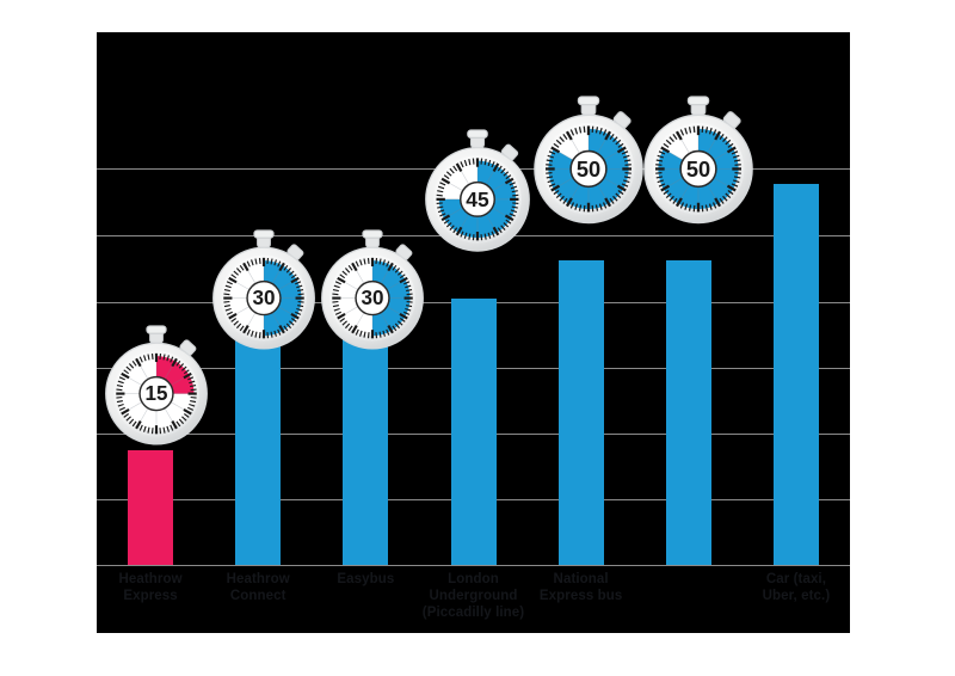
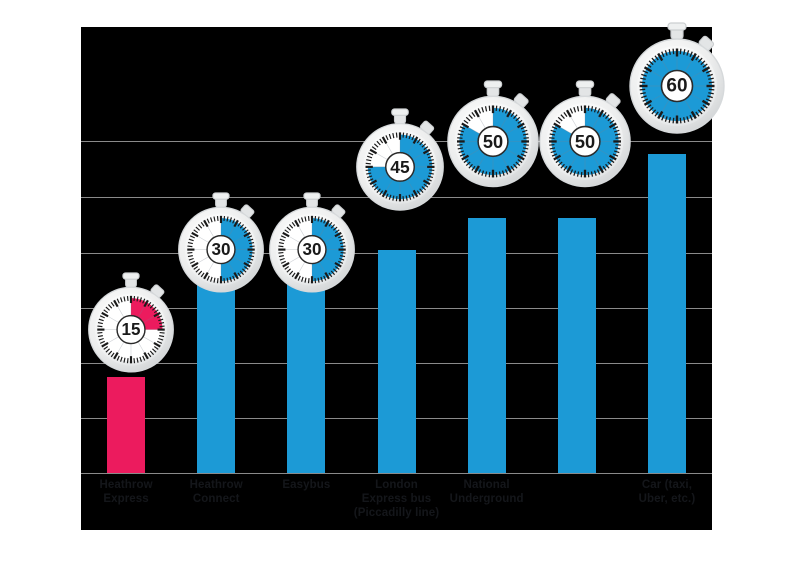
  15
  30
  30
  45
  50
  50
+ 60
  Heathrow
  Express
  Heathrow
  Connect
  Easybus
  London
- Underground
+ Express bus
  (Piccadilly line)
  National
- Express bus
+ Underground
  Car (taxi,
  Uber, etc.)
